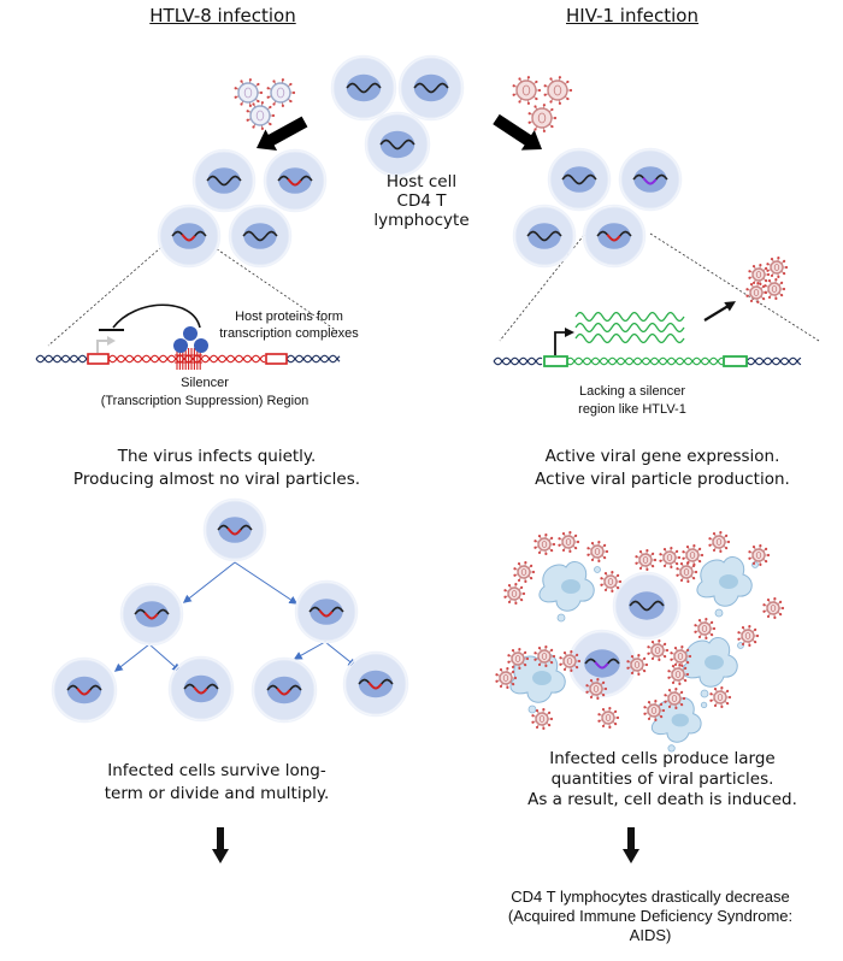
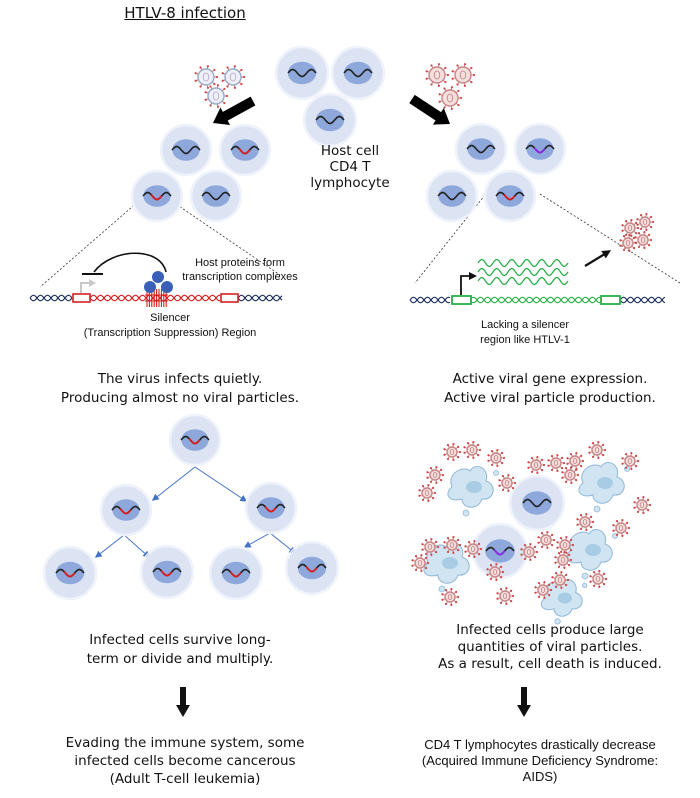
  HTLV-8 infection
- HIV-1 infection
  Host cell
  CD4 T
  lymphocyte
  Host proteins form
  transcription complexes
  Silencer
  (Transcription Suppression) Region
  Lacking a silencer
  region like HTLV-1
  The virus infects quietly.
  Producing almost no viral particles.
  Active viral gene expression.
  Active viral particle production.
  Infected cells survive long-
  term or divide and multiply.
  Infected cells produce large
  quantities of viral particles.
  As a result, cell death is induced.
+ Evading the immune system, some
+ infected cells become cancerous
+ (Adult T-cell leukemia)
  CD4 T lymphocytes drastically decrease
  (Acquired Immune Deficiency Syndrome:
  AIDS)
